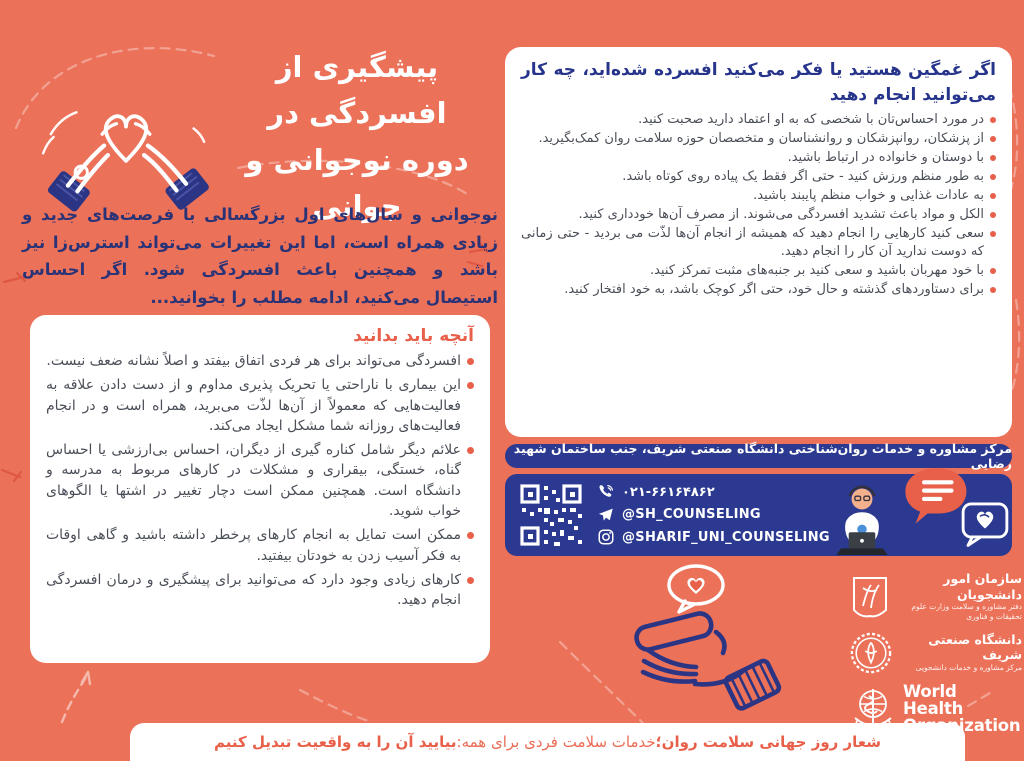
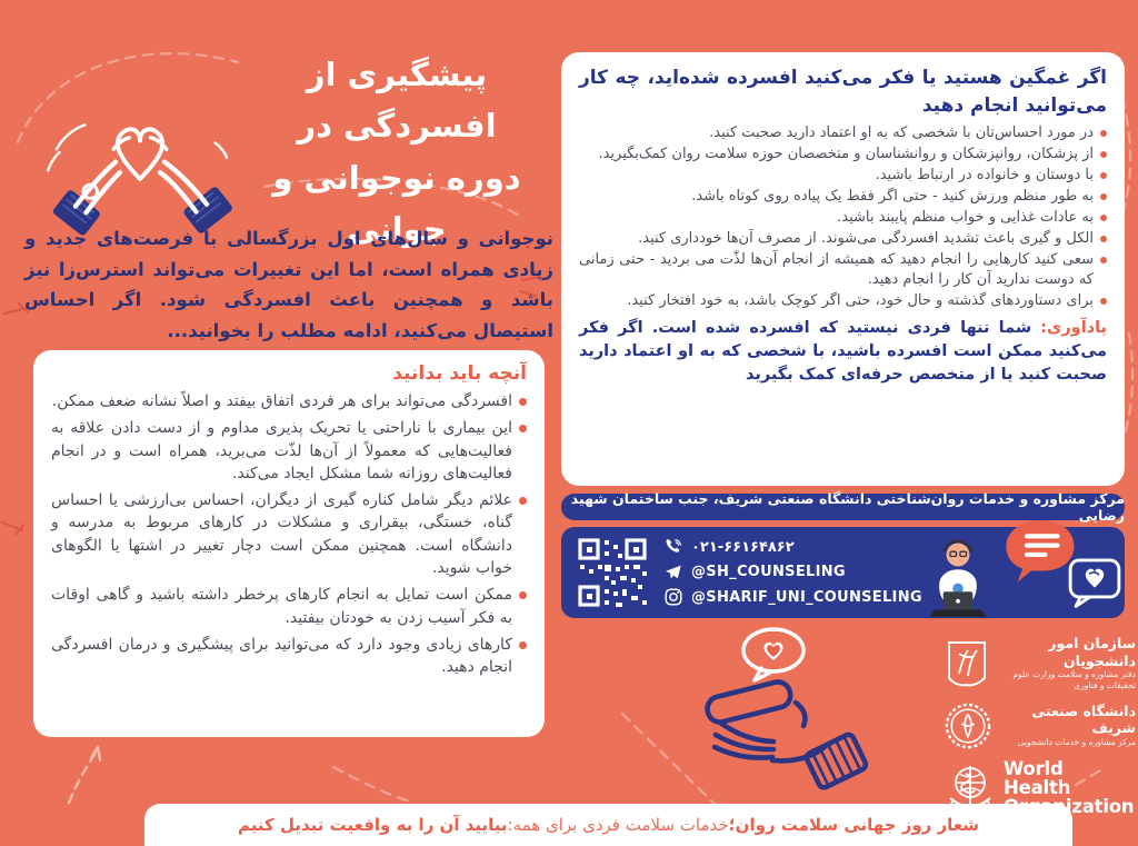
  پیشگیری از افسردگی در
  دوره نوجوانی و جوانی
  نوجوانی و سال‌های اول بزرگسالی با فرصتهای جدید و زیادی همراه است، اما این تغییرات می‌تواند استرس‌زا نیز باشد و همچنین باعث افسردگی شود. اگر احساس استیصال می‌کنید، ادامه مطلب را بخوانید...
  آنچه باید بدانید
- افسردگی می‌تواند برای هر فردی اتفاق بیفتد و اصلاً نشانه ضعف نیست.
+ افسردگی میتواند برای هر فردی اتفاق بیفتد و اصلاً نشانه ضعف ممکن.
  این بیماری با ناراحتی یا تحریک پذیری مداوم و از دست دادن علاقه به فعالیت‌هایی که معمولاً از آن‌ها لذّت می‌برید، همراه است و در انجام فعالیت‌های روزانه شما مشکل ایجاد می‌کند.
  علائم دیگر شامل کناره گیری از دیگران، احساس بی‌ارزشی یا احساس گناه، خستگی، بیقراری و مشکلات در کارهای مربوط به مدرسه و دانشگاه است. همچنین ممکن است دچار تغییر در اشتها یا الگوهای خواب شوید.
  ممکن است تمایل به انجام کارهای پرخطر داشته باشید و گاهی اوقات به فکر آسیب زدن به خودتان بیفتید.
  کارهای زیادی وجود دارد که می‌توانید برای پیشگیری و درمان افسردگی انجام دهید.
  اگر غمگین هستید یا فکر می‌کنید افسرده شده‌اید، چه کار می‌توانید انجام دهید
  در مورد احساس‌تان با شخصی که به او اعتماد دارید صحبت کنید.
  از پزشکان، روانپزشکان و روانشناسان و متخصصان حوزه سلامت روان کمک‌بگیرید.
  با دوستان و خانواده در ارتباط باشید.
  به طور منظم ورزش کنید - حتی اگر فقط یک پیاده روی کوتاه باشد.
  به عادات غذایی و خواب منظم پایبند باشید.
- الکل و مواد باعث تشدید افسردگی می‌شوند. از مصرف آن‌ها خودداری کنید.
+ الکل و گیری باعث تشدید افسردگی می‌شوند. از مصرف آن‌ها خودداری کنید.
  سعی کنید کارهایی را انجام دهید که همیشه از انجام آن‌ها لذّت می بردید - حتی زمانی که دوست ندارید آن کار را انجام دهید.
- با خود مهربان باشید و سعی کنید بر جنبه‌های مثبت تمرکز کنید.
  برای دستاوردهای گذشته و حال خود، حتی اگر کوچک باشد، به خود افتخار کنید.
+ یادآوری: شما تنها فردی نیستید که افسرده شده است. اگر فکر می‌کنید ممکن است افسرده باشید، با شخصی که به او اعتماد دارید صحبت کنید یا از متخصص حرفه‌ای کمک بگیرید
  مرکز مشاوره و خدمات روان‌شناختی دانشگاه صنعتی شریف، جنب ساختمان شهید رضایی
  ۰۲۱-۶۶۱۶۴۸۶۲
  @SH_COUNSELING
  @SHARIF_UNI_COUNSELING
  سازمان امور دانشجویان
  دفتر مشاوره و سلامت وزارت علوم تحقیقات و فناوری
  دانشگاه صنعتی شریف
  مرکز مشاوره و خدمات دانشجویی
  World Health ization
  شعار روز جهانی سلامت روان؛
  خدمات سلامت فردی برای همه:
  بیایید آن را به واقعیت تبدیل کنیم
